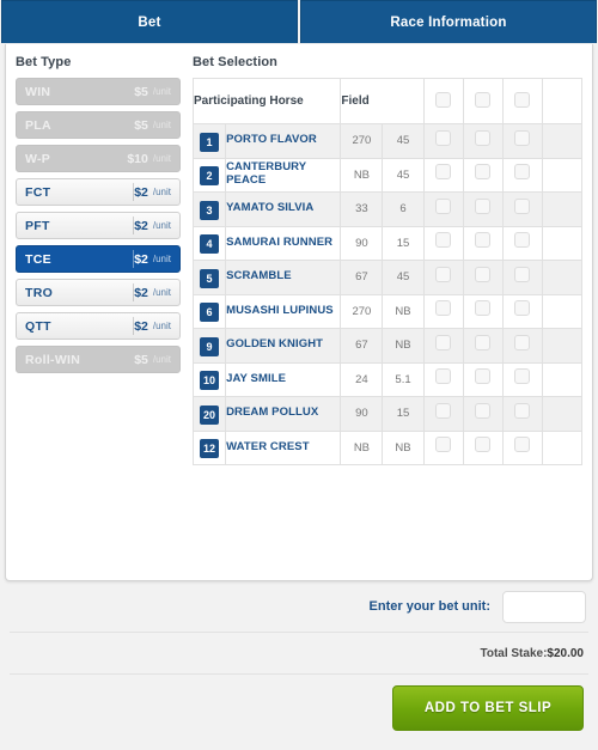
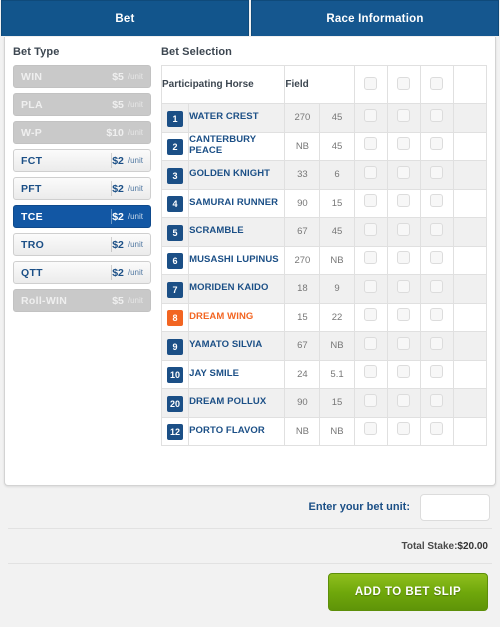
  Bet
  Race Information
  Bet Type
  WIN
  $5
  /unit
  PLA
  $5
  /unit
  W-P
  $10
  /unit
  FCT
  $2
  /unit
  PFT
  $2
  /unit
  TCE
  $2
  /unit
  TRO
  $2
  /unit
  QTT
  $2
  /unit
  Roll-WIN
  $5
  /unit
  Bet Selection
  Participating Horse	Field
- 1	PORTO FLAVOR	270	45
+ 1	WATER CREST	270	45
  2	CANTERBURY PEACE	NB	45
- 3	YAMATO SILVIA	33	6
+ 3	GOLDEN KNIGHT	33	6
  4	SAMURAI RUNNER	90	15
  5	SCRAMBLE	67	45
  6	MUSASHI LUPINUS	270	NB
+ 7	MORIDEN KAIDO	18	9
+ 8	DREAM WING	15	22
- 9	GOLDEN KNIGHT	67	NB
+ 9	YAMATO SILVIA	67	NB
  10	JAY SMILE	24	5.1
  20	DREAM POLLUX	90	15
- 12	WATER CREST	NB	NB
+ 12	PORTO FLAVOR	NB	NB
  Enter your bet unit:
  Total Stake:
  $20.00
  ADD TO BET SLIP
